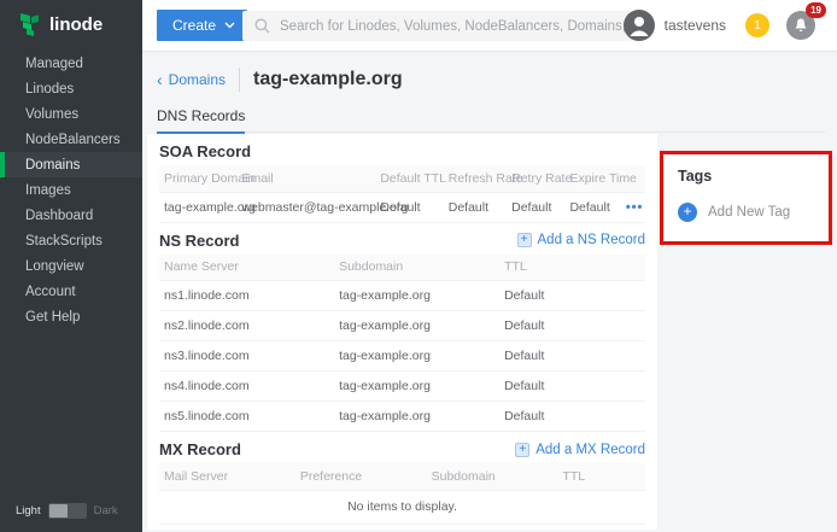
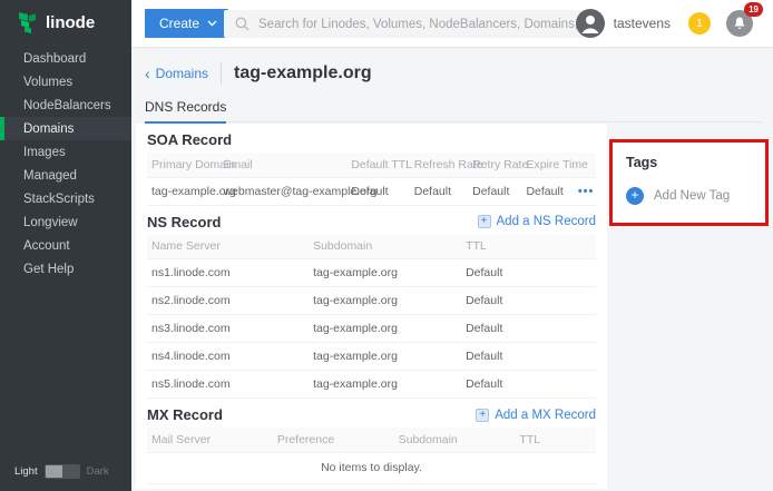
  linode
- Managed
+ Dashboard
- Linodes
  Volumes
  NodeBalancers
  Domains
  Images
- Dashboard
+ Managed
  StackScripts
  Longview
  Account
  Get Help
  Light
  Dark
  Create
  Search for Linodes, Volumes, NodeBalancers, Domains
  tastevens
  1
  19
  ‹
  Domains
  tag-example.org
  DNS Records
  SOA Record
  Primary Dom	Email	Default TTL	Refresh Ra	Retry Rate	Expire Time
  tag-example.o	webmaster@tag-exampl	Default	Default	Default	Default	•••
  NS Record
  +
  Add a NS Record
  Name Server	Subdomain	TTL
  ns1.linode.com	tag-example.org	Default
  ns2.linode.com	tag-example.org	Default
  ns3.linode.com	tag-example.org	Default
  ns4.linode.com	tag-example.org	Default
  ns5.linode.com	tag-example.org	Default
  MX Record
  +
  Add a MX Record
  Mail Server	Preference	Subdomain	TTL
  No items to display.
  Tags
  +
  Add New Tag
